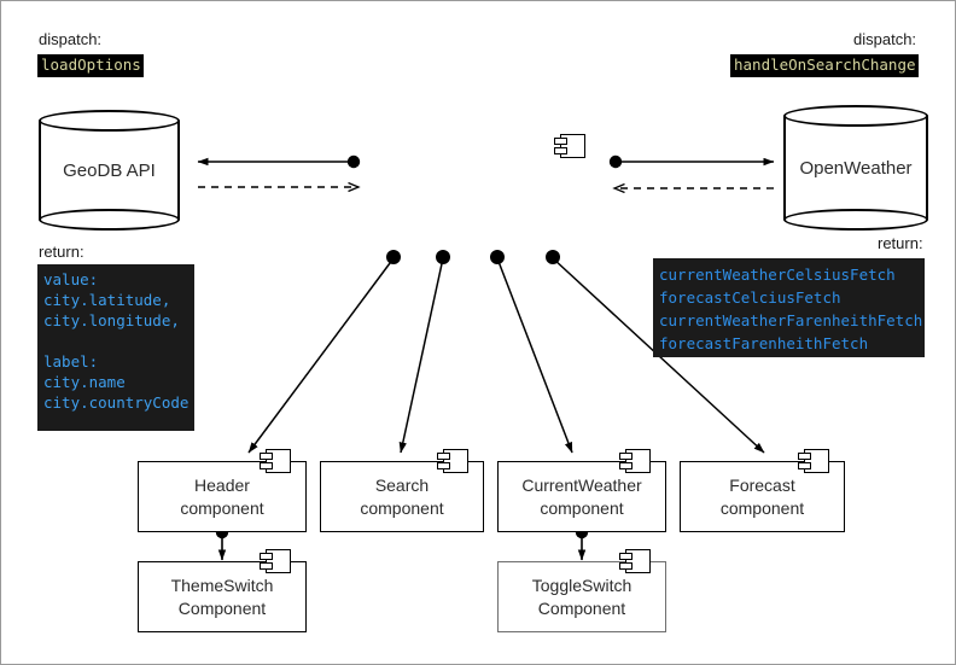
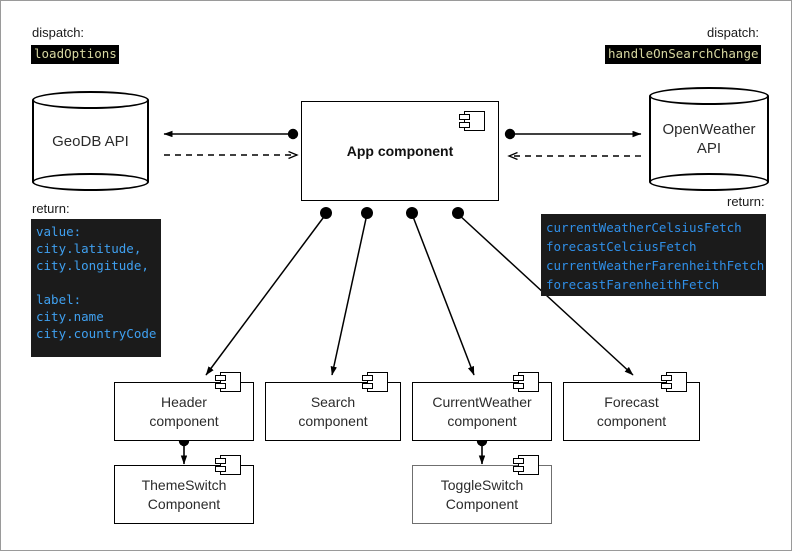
  dispatch:
  loadOptions
  dispatch:
  handleOnSearchChange
  GeoDB API
  OpenWeather
+ API
+ App component
  return:
  value:
  city.latitude,
  city.longitude,
  label:
  city.name
  city.countryCode
  return:
  currentWeatherCelsiusFetch
  forecastCelciusFetch
  currentWeatherFarenheithFetch
  forecastFarenheithFetch
  Header
  component
  Search
  component
  CurrentWeather
  component
  Forecast
  component
  ThemeSwitch
  Component
  ToggleSwitch
  Component
